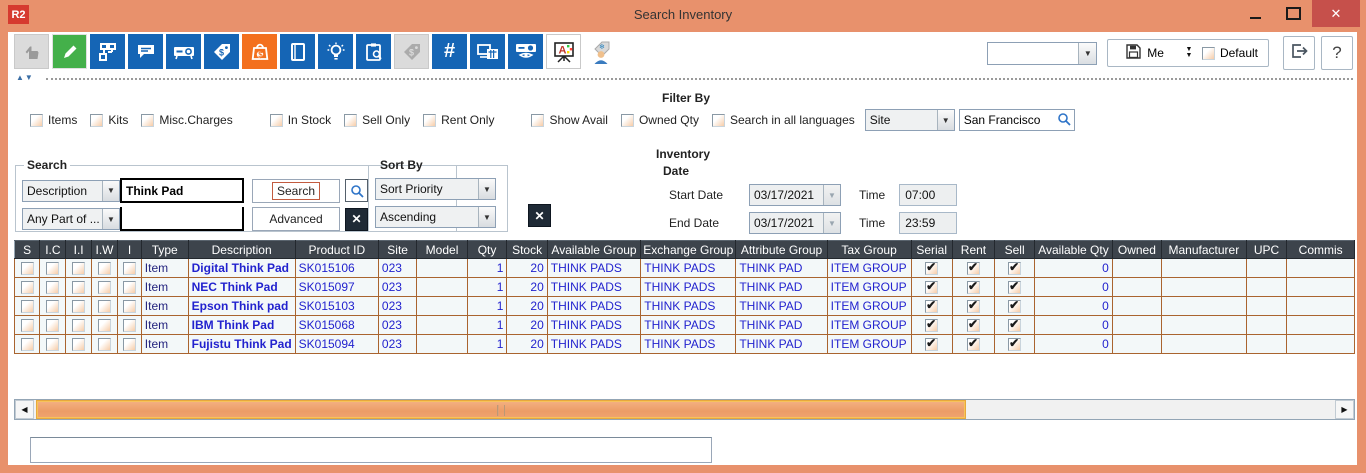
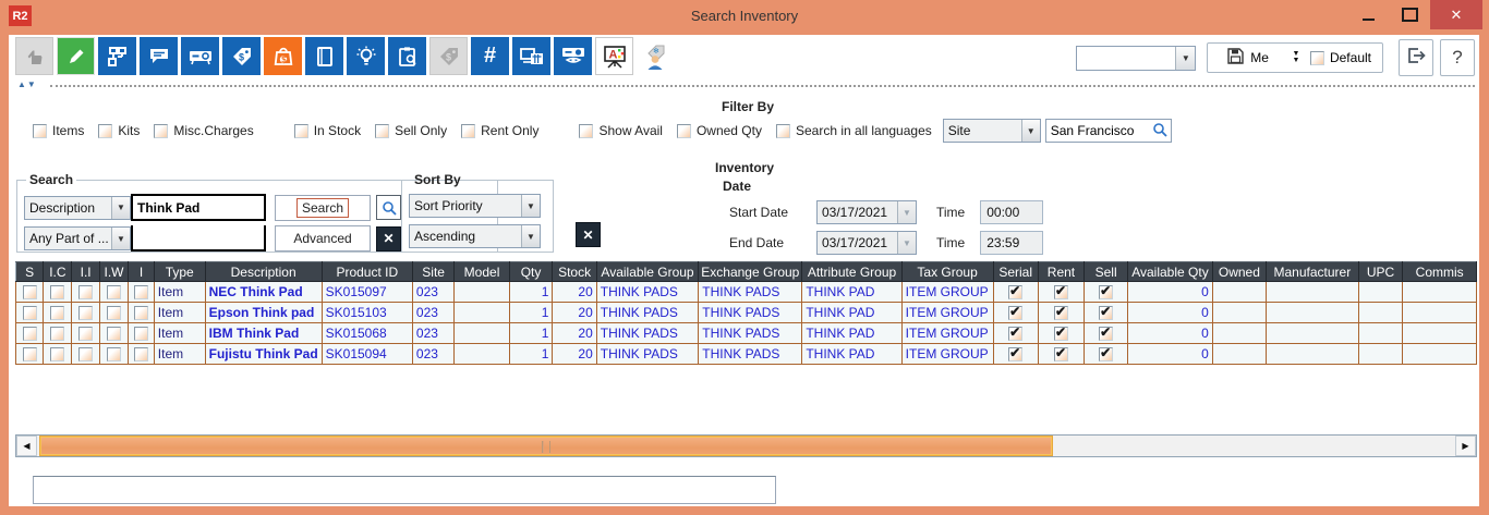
  R2
  Search Inventory
  ✕
  $
  $
  $
  #
  A
  ▼
  Me
  Default
  ?
  ▲▼
  Filter By
  Items
  Kits
  Misc.Charges
  In Stock
  Sell Only
  Rent Only
  Show Avail
  Owned Qty
  Search in all languages
  Site
  ▼
  San Francisco
  Search
  Description
  ▼
  Think Pad
  Search
  Any Part of ...
  ▼
  Advanced
  ✕
  Sort By
  Sort Priority
  ▼
  Ascending
  ▼
  ✕
  Inventory
  Date
  Start Date
  03/17/2021
  ▼
  Time
- 07:00
+ 00:00
  End Date
  03/17/2021
  ▼
  Time
  23:59
  S	I.C	I.I	I.W	I	Type	Description	Product ID	Site	Model	Qty	Stock	Available Group	Exchange Group	Attribute Group	Tax Group	Serial	Rent	Sell	Available Qty	Owned	Manufacturer	UPC	Commis
- 					Item	Digital Think Pad	SK015106	023		1	20	THINK PADS	THINK PADS	THINK PAD	ITEM GROUP				0
  					Item	NEC Think Pad	SK015097	023		1	20	THINK PADS	THINK PADS	THINK PAD	ITEM GROUP				0
  					Item	Epson Think pad	SK015103	023		1	20	THINK PADS	THINK PADS	THINK PAD	ITEM GROUP				0
  					Item	IBM Think Pad	SK015068	023		1	20	THINK PADS	THINK PADS	THINK PAD	ITEM GROUP				0
  					Item	Fujistu Think Pad	SK015094	023		1	20	THINK PADS	THINK PADS	THINK PAD	ITEM GROUP				0
  ◀
  ▶
